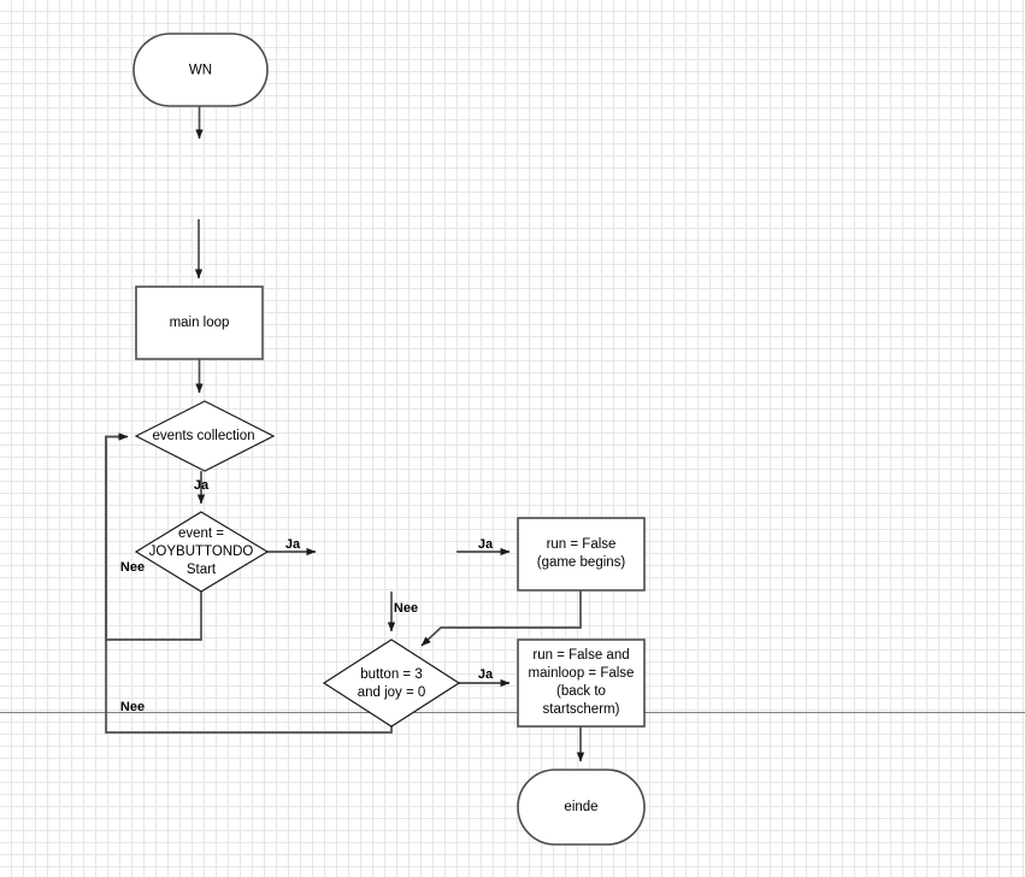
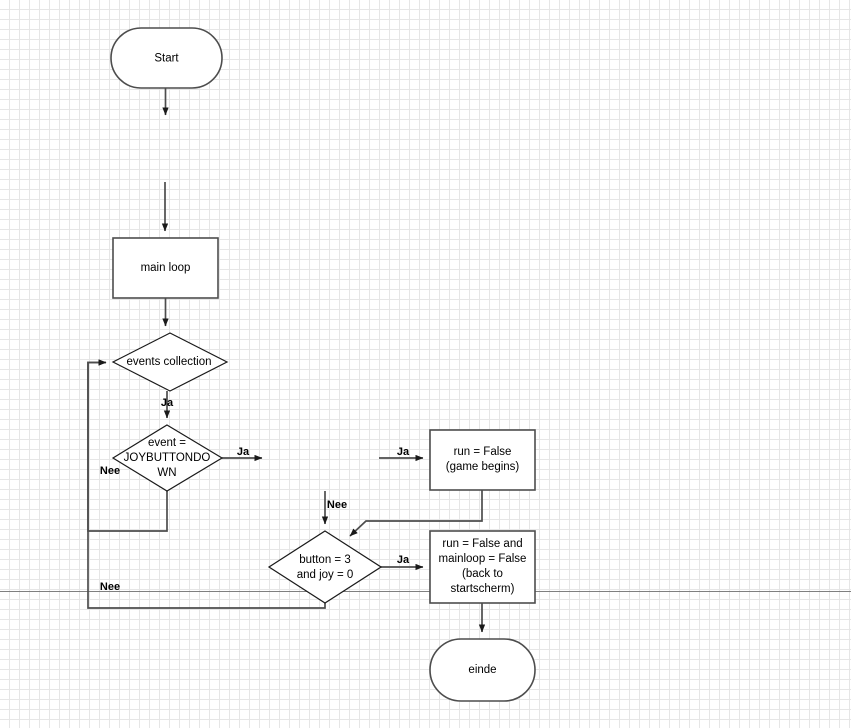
- WN
+ Start
  main loop
  events collection
  event =
  JOYBUTTONDO
- Start
+ WN
  run = False
  (game begins)
  button = 3
  and joy = 0
  run = False and
  mainloop = False
  (back to
  startscherm)
  einde
  Ja
  Nee
  Ja
  Nee
  Ja
  Ja
  Nee
